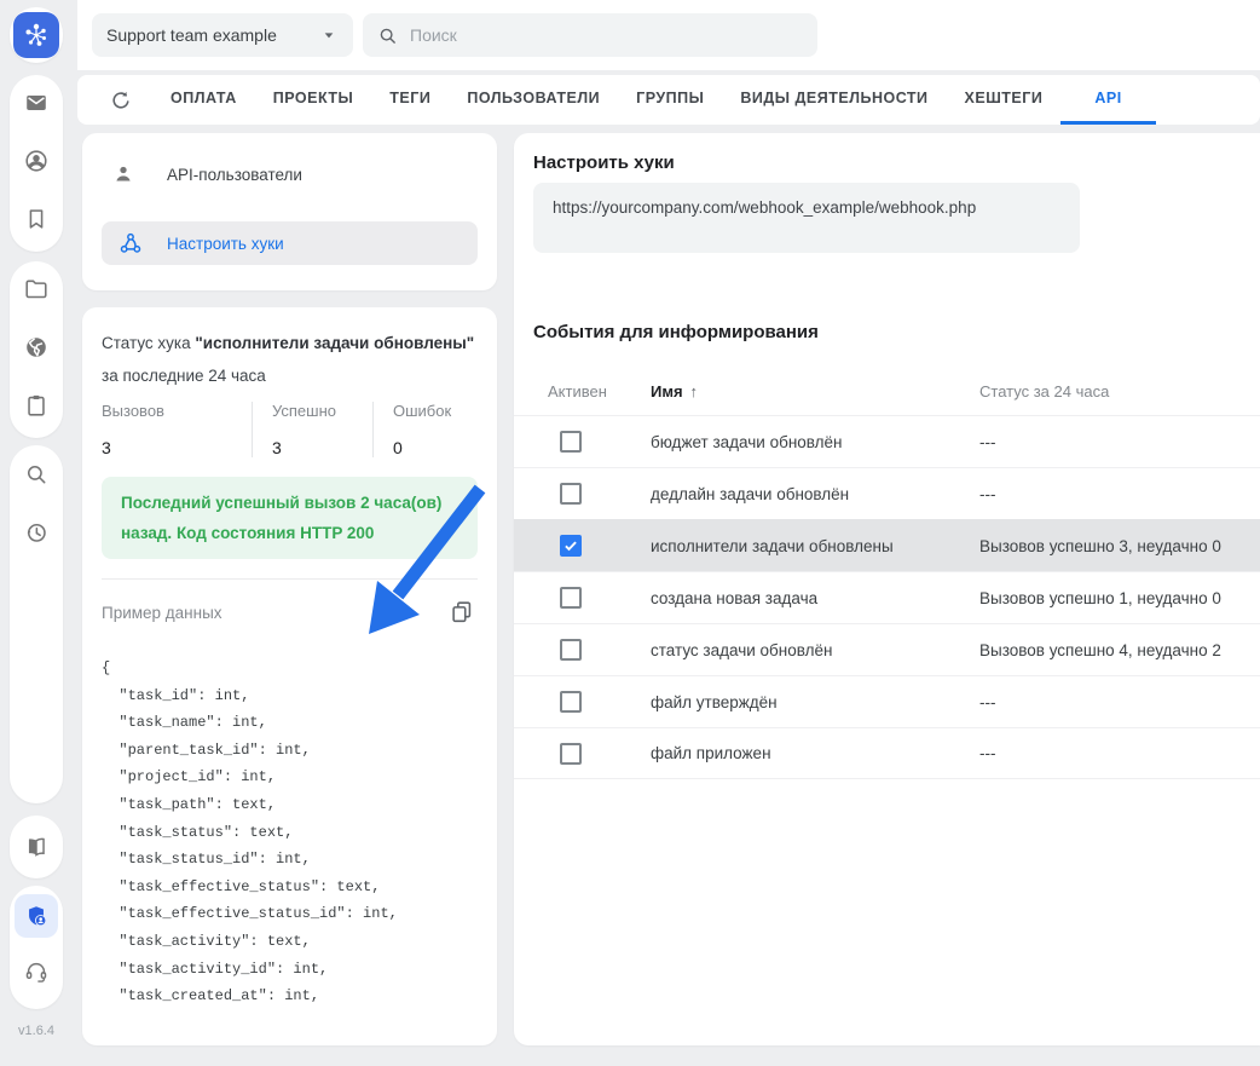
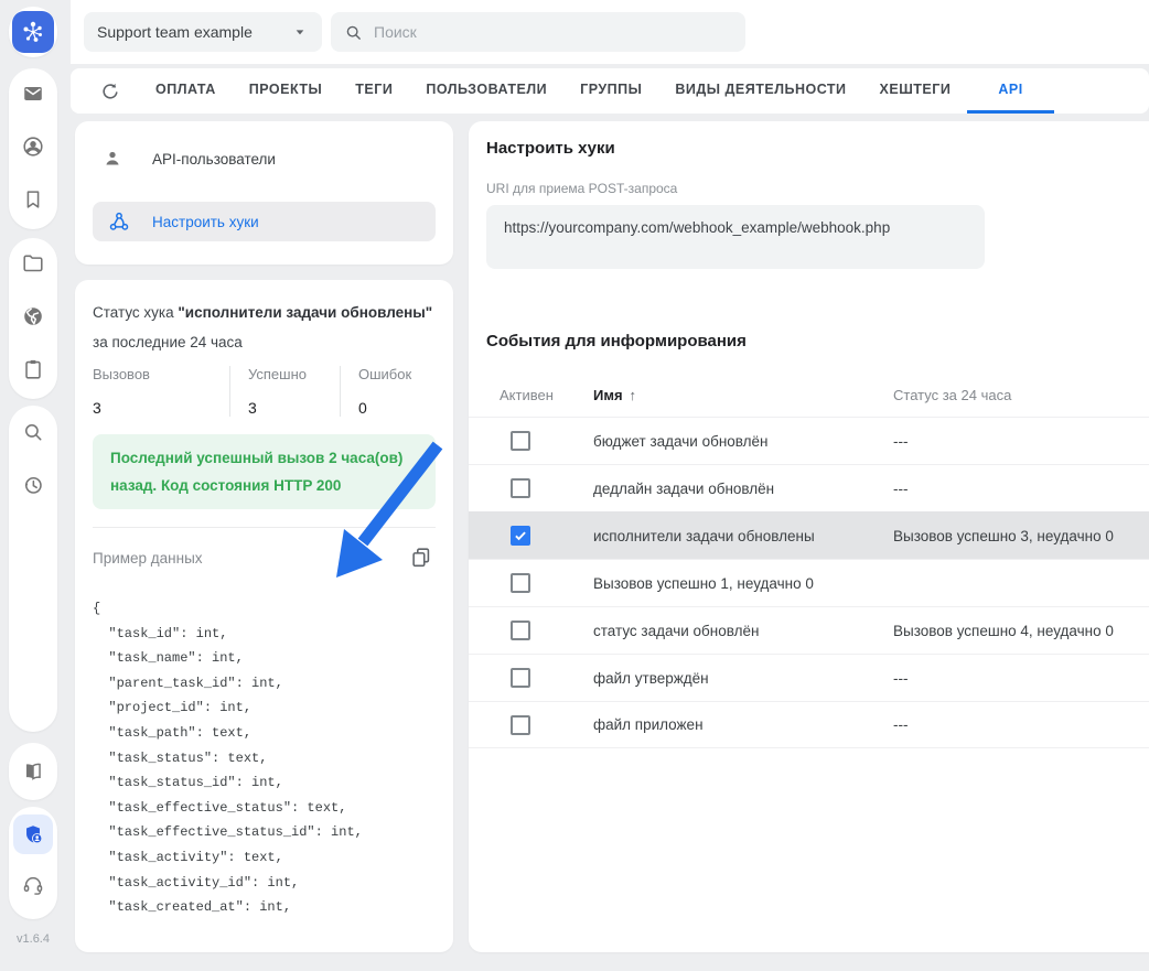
  v1.6.4
  Support team example
  Поиск
  ОПЛАТА
  ПРОЕКТЫ
  ТЕГИ
  ПОЛЬЗОВАТЕЛИ
  ГРУППЫ
  ВИДЫ ДЕЯТЕЛЬНОСТИ
  ХЕШТЕГИ
  API
  API-пользователи
  Настроить хуки
  Статус хука "исполнители задачи обновлены" за последние 24 часа
  Вызовов
  3
  Успешно
  3
  Ошибок
  0
  Последний успешный вызов 2 часа(ов) назад. Код состояния HTTP 200
  Пример данных
  {
  "task_id": int,
  "task_name": int,
  "parent_task_id": int,
  "project_id": int,
  "task_path": text,
  "task_status": text,
  "task_status_id": int,
  "task_effective_status": text,
  "task_effective_status_id": int,
  "task_activity": text,
  "task_activity_id": int,
  "task_created_at": int,
  Настроить хуки
+ URI для приема POST-запроса
  https://yourcompany.com/webhook_example/webhook.php
  События для информирования
  Активен
  Имя ↑
  Статус за 24 часа
  бюджет задачи обновлён
  ---
  дедлайн задачи обновлён
  ---
  исполнители задачи обновлены
  Вызовов успешно 3, неудачно 0
- создана новая задача
  Вызовов успешно 1, неудачно 0
  статус задачи обновлён
- Вызовов успешно 4, неудачно 2
+ Вызовов успешно 4, неудачно 0
  файл утверждён
  ---
  файл приложен
  ---
